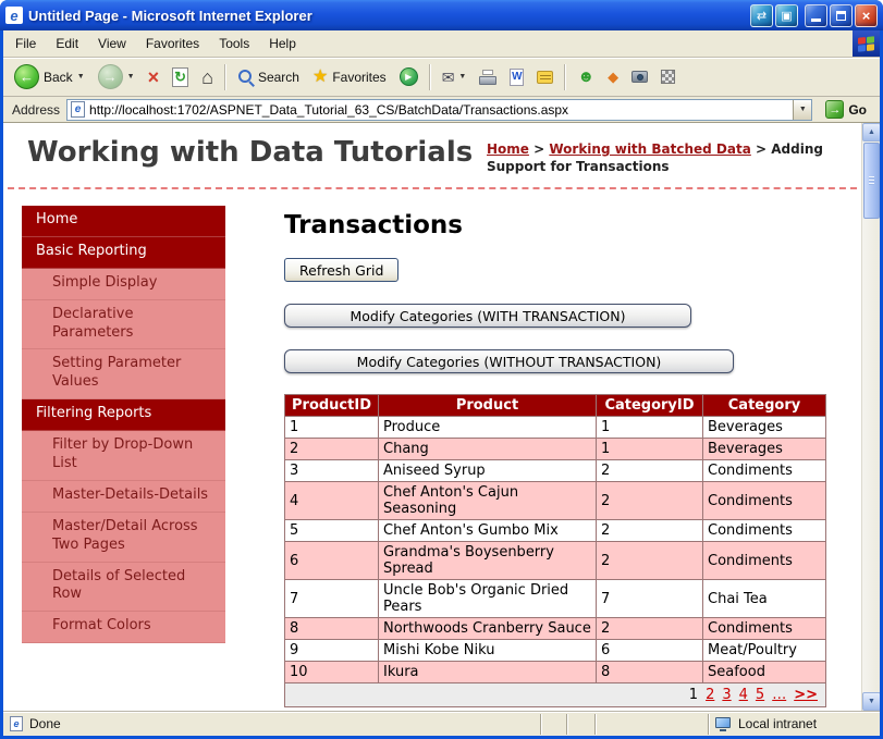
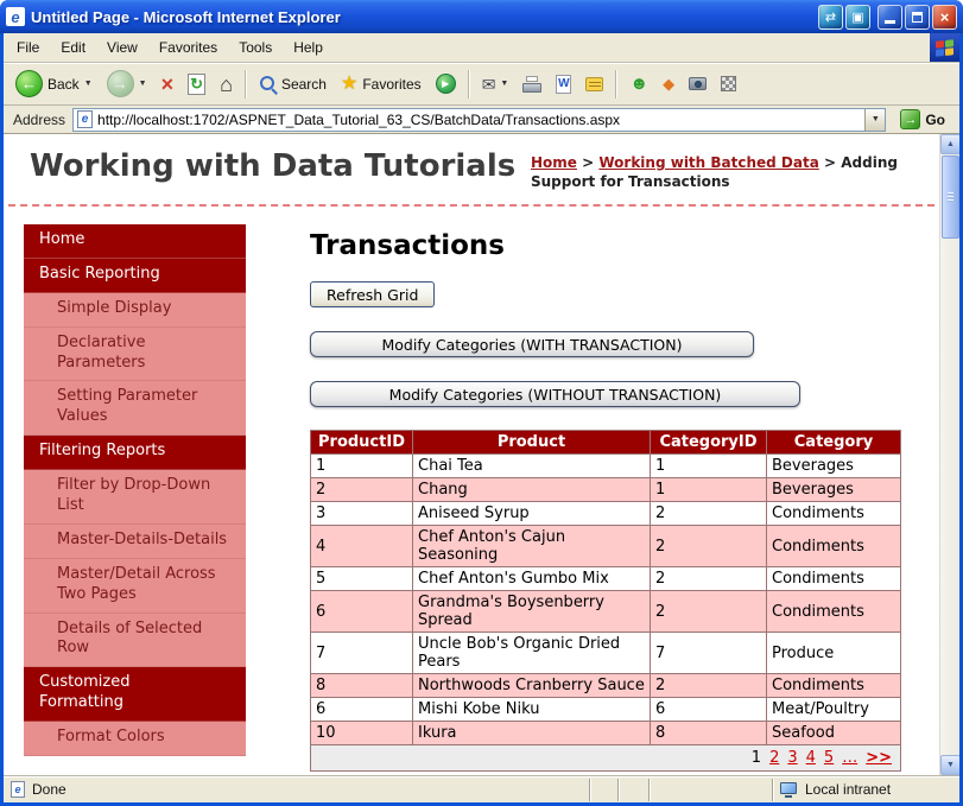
  e
  Untitled Page - Microsoft Internet Explorer
  ⇄
  ▣
  ×
  File
  Edit
  View
  Favorites
  Tools
  Help
  ←
  Back
  →
  ×
  ↻
  ⌂
  Search
  ★
  Favorites
  ▶
  ✉
  W
  ☻
  ◆
  Address
  e
  http://localhost:1702/ASPNET_Data_Tutorial_63_CS/BatchData/Transactions.aspx
  →
  Go
  Working with Data Tutorials
  Home > Working with Batched Data > Adding Support for Transactions
  Home
  Basic Reporting
  Simple Display
  Declarative Parameters
  Setting Parameter Values
  Filtering Reports
  Filter by Drop-Down List
  Master-Details-Details
  Master/Detail Across Two Pages
  Details of Selected Row
+ Customized Formatting
  Format Colors
  Transactions
  Refresh Grid
  Modify Categories (WITH TRANSACTION)
  Modify Categories (WITHOUT TRANSACTION)
  ProductID	Product	CategoryID	Category
- 1	Produce	1	Beverages
+ 1	Chai Tea	1	Beverages
  2	Chang	1	Beverages
  3	Aniseed Syrup	2	Condiments
  4	Chef Anton's Cajun Seasoning	2	Condiments
  5	Chef Anton's Gumbo Mix	2	Condiments
  6	Grandma's Boysenberry Spread	2	Condiments
- 7	Uncle Bob's Organic Dried Pears	7	Chai Tea
+ 7	Uncle Bob's Organic Dried Pears	7	Produce
  8	Northwoods Cranberry Sauce	2	Condiments
- 9	Mishi Kobe Niku	6	Meat/Poultry
+ 6	Mishi Kobe Niku	6	Meat/Poultry
  10	Ikura	8	Seafood
  1 2 3 4 5 … >>
  e
  Done
  Local intranet
